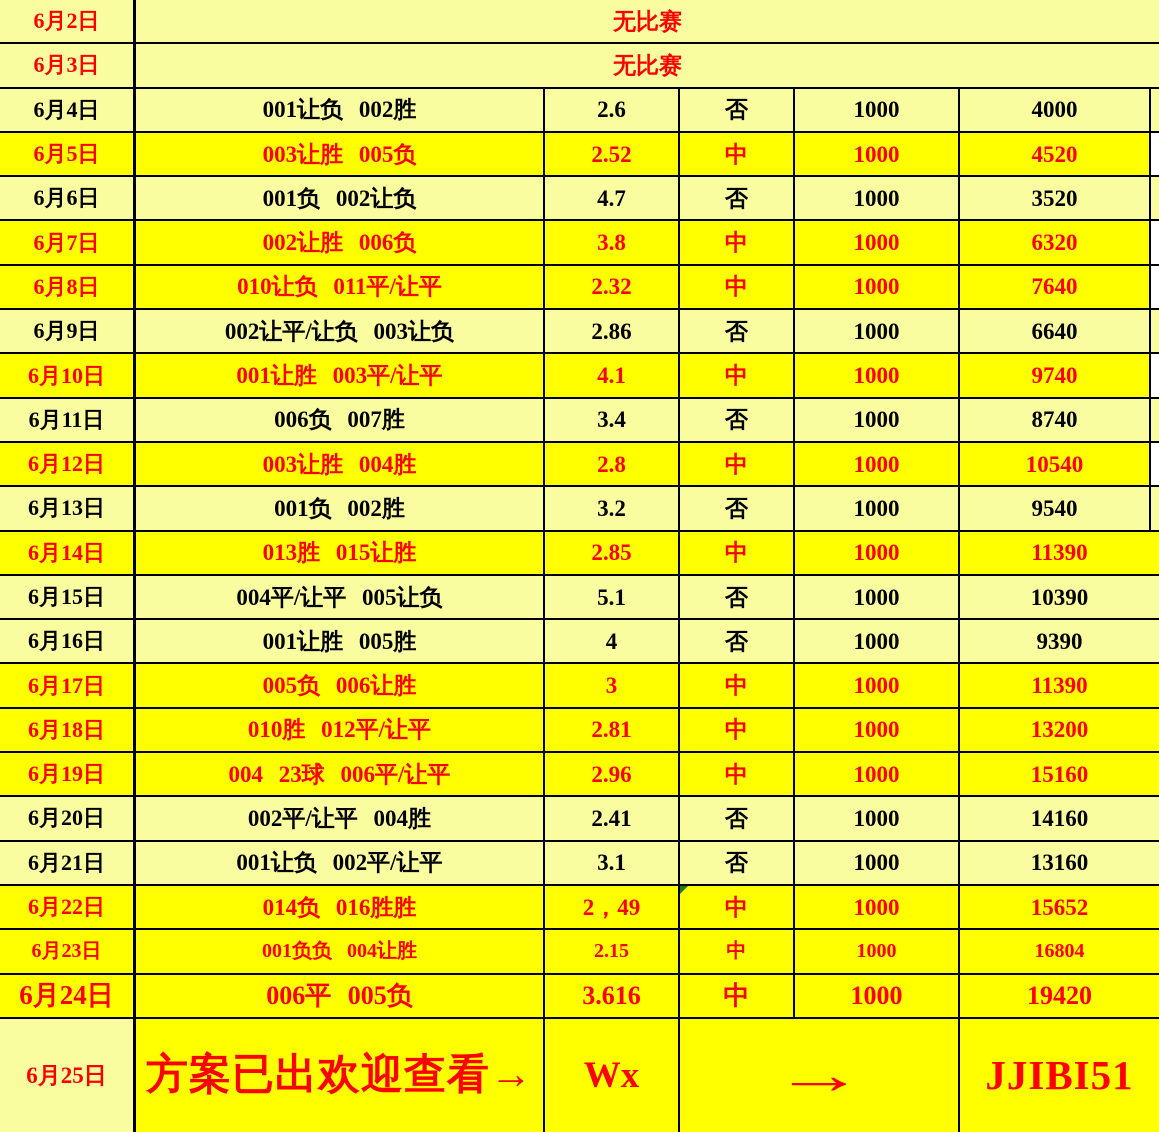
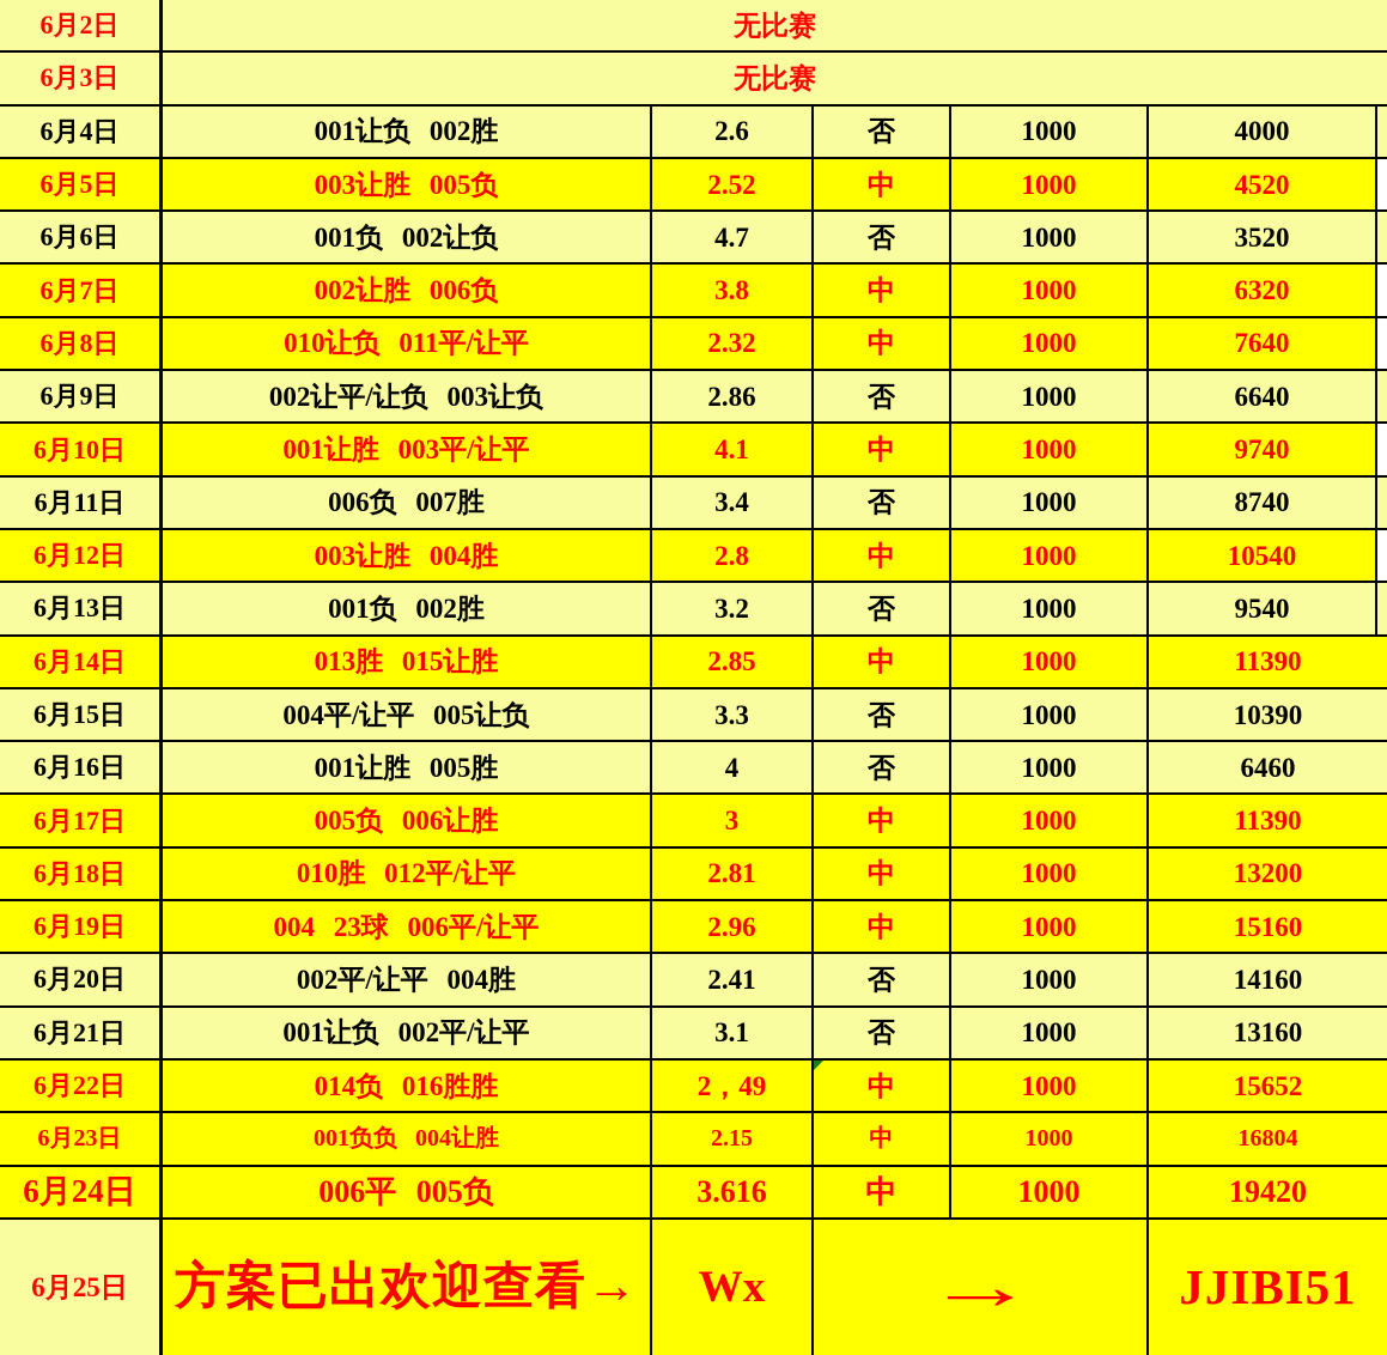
  6月2日
  无比赛
  6月3日
  无比赛
  6月4日
  001让负 002胜
  2.6
  否
  1000
  4000
  6月5日
  003让胜 005负
  2.52
  中
  1000
  4520
  6月6日
  001负 002让负
  4.7
  否
  1000
  3520
  6月7日
  002让胜 006负
  3.8
  中
  1000
  6320
  6月8日
  010让负 011平/让平
  2.32
  中
  1000
  7640
  6月9日
  002让平/让负 003让负
  2.86
  否
  1000
  6640
  6月10日
  001让胜 003平/让平
  4.1
  中
  1000
  9740
  6月11日
  006负 007胜
  3.4
  否
  1000
  8740
  6月12日
  003让胜 004胜
  2.8
  中
  1000
  10540
  6月13日
  001负 002胜
  3.2
  否
  1000
  9540
  6月14日
  013胜 015让胜
  2.85
  中
  1000
  11390
  6月15日
  004平/让平 005让负
- 5.1
+ 3.3
  否
  1000
  10390
  6月16日
  001让胜 005胜
  4
  否
  1000
- 9390
+ 6460
  6月17日
  005负 006让胜
  3
  中
  1000
  11390
  6月18日
  010胜 012平/让平
  2.81
  中
  1000
  13200
  6月19日
  004 23球 006平/让平
  2.96
  中
  1000
  15160
  6月20日
  002平/让平 004胜
  2.41
  否
  1000
  14160
  6月21日
  001让负 002平/让平
  3.1
  否
  1000
  13160
  6月22日
  014负 016胜胜
  2，49
  中
  1000
  15652
  6月23日
  001负负 004让胜
  2.15
  中
  1000
  16804
  6月24日
  006平 005负
  3.616
  中
  1000
  19420
  6月25日
  方案已出欢迎查看→
  Wx
  →
  JJIBI51
